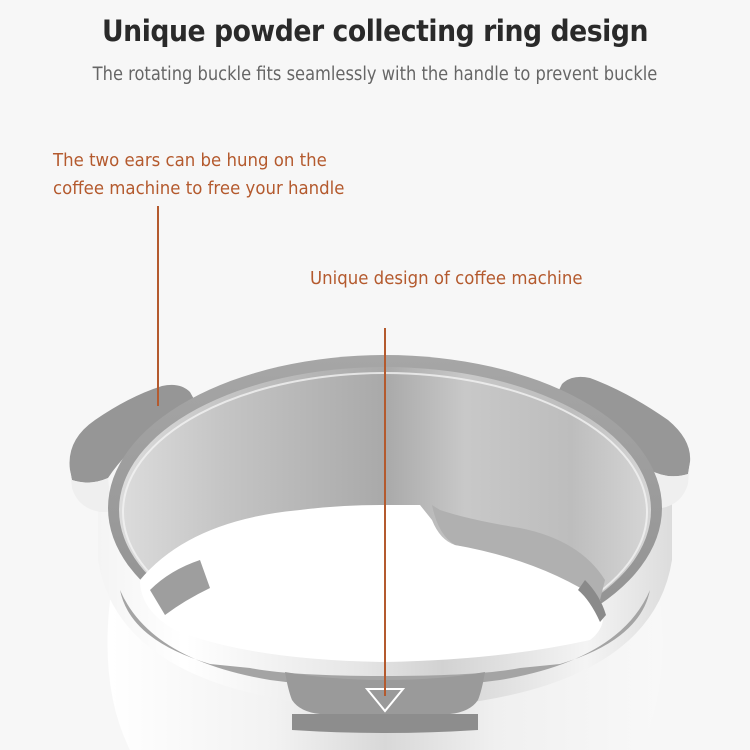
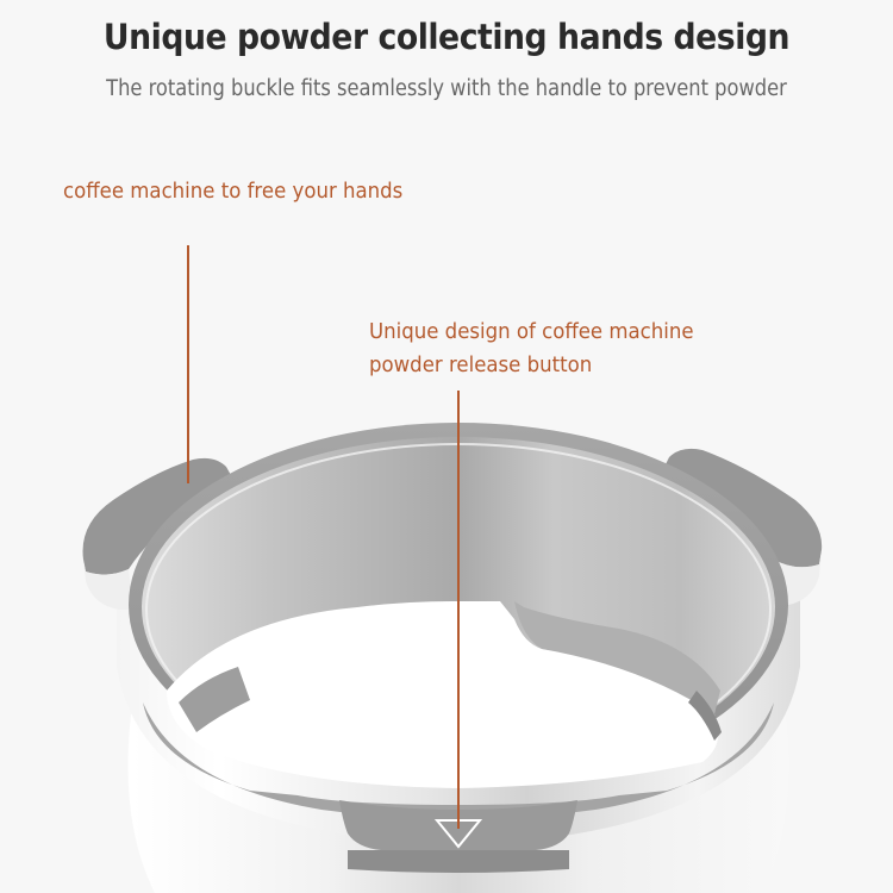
- Unique powder collecting ring design
+ Unique powder collecting hands design
- The rotating buckle fits seamlessly with the handle to prevent buckle
+ The rotating buckle fits seamlessly with the handle to prevent powder
- The two ears can be hung on the
- coffee machine to free your handle
+ coffee machine to free your hands
  Unique design of coffee machine
+ powder release button
